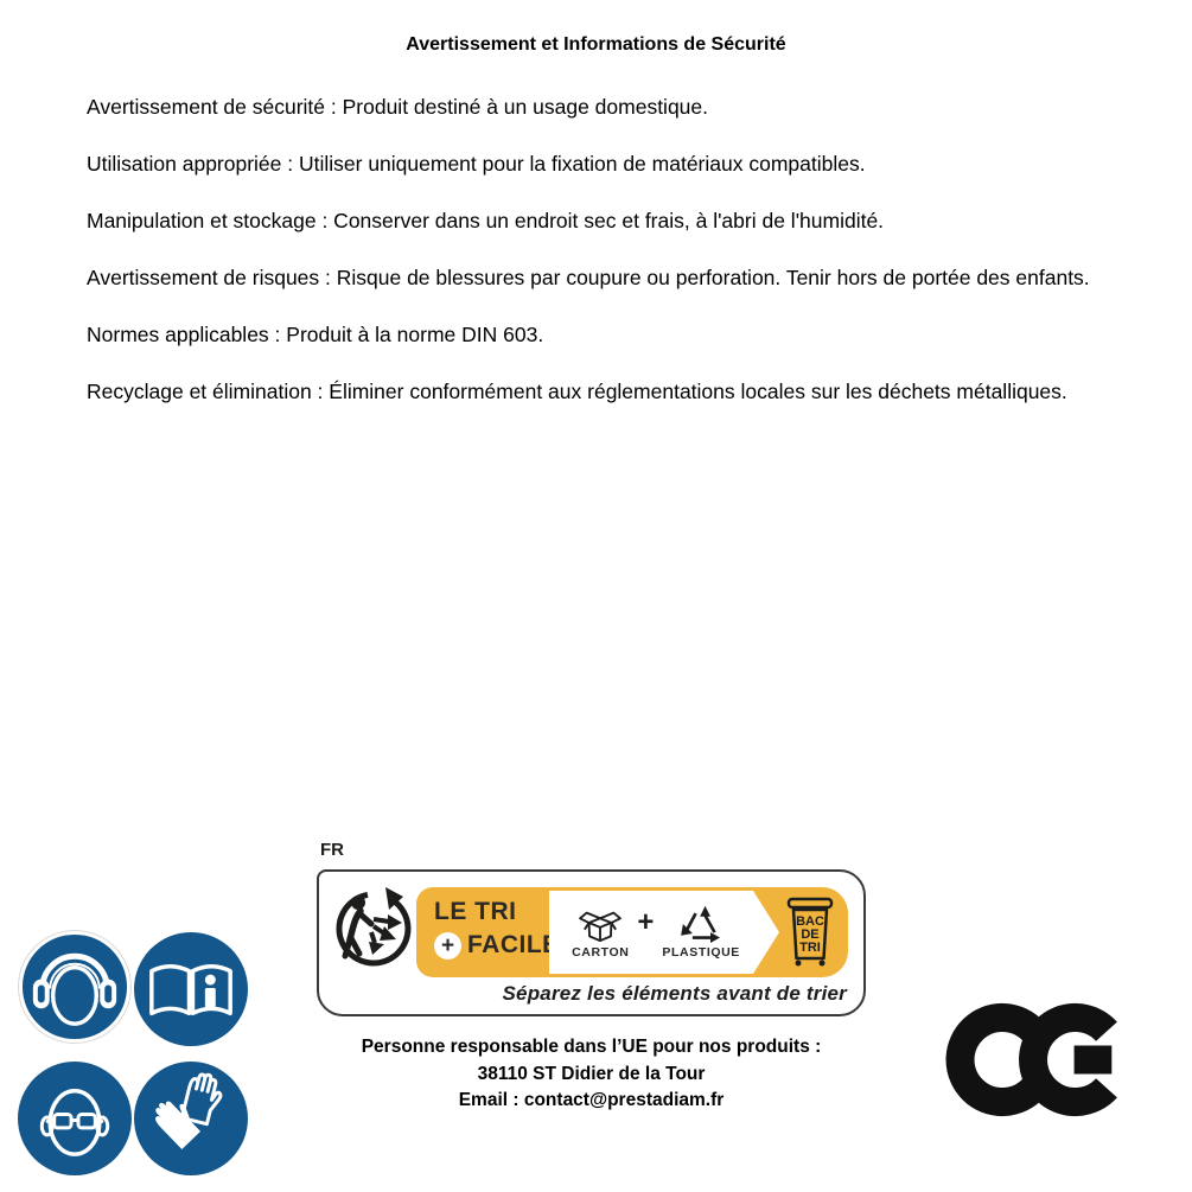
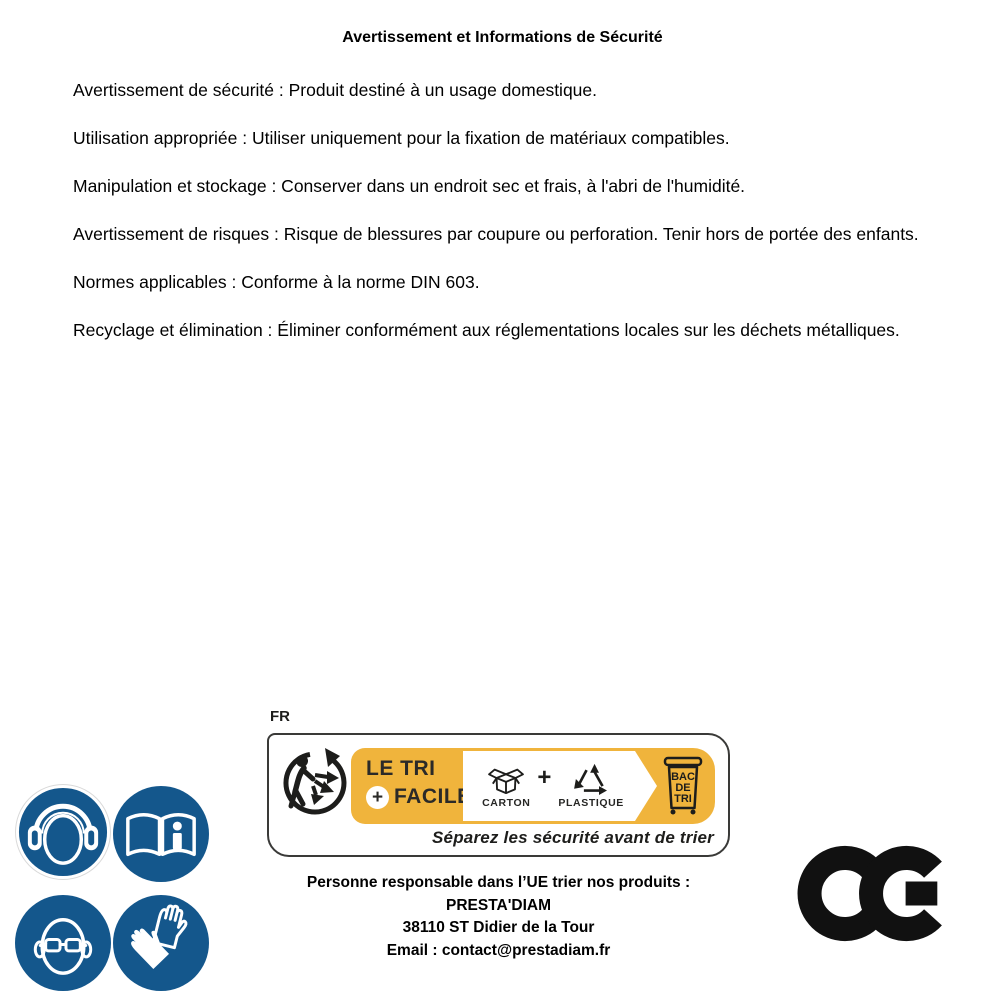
  Avertissement et Informations de Sécurité
  Avertissement de sécurité : Produit destiné à un usage domestique.
  Utilisation appropriée : Utiliser uniquement pour la fixation de matériaux compatibles.
  Manipulation et stockage : Conserver dans un endroit sec et frais, à l'abri de l'humidité.
  Avertissement de risques : Risque de blessures par coupure ou perforation. Tenir hors de portée des enfants.
- Normes applicables : Produit à la norme DIN 603.
+ Normes applicables : Conforme à la norme DIN 603.
  Recyclage et élimination : Éliminer conformément aux réglementations locales sur les déchets métalliques.
  FR
  LE TRI
  +
  FACIL
  CARTON
  +
  PLASTIQUE
  BAC
  DE
  TRI
- Séparez les éléments avant de trier
+ Séparez les sécurité avant de trier
- Personne responsable dans l’UE pour nos produits :
+ Personne responsable dans l’UE trier nos produits :
+ PRESTA'DIAM
  38110 ST Didier de la Tour
  Email : contact@prestadiam.fr
